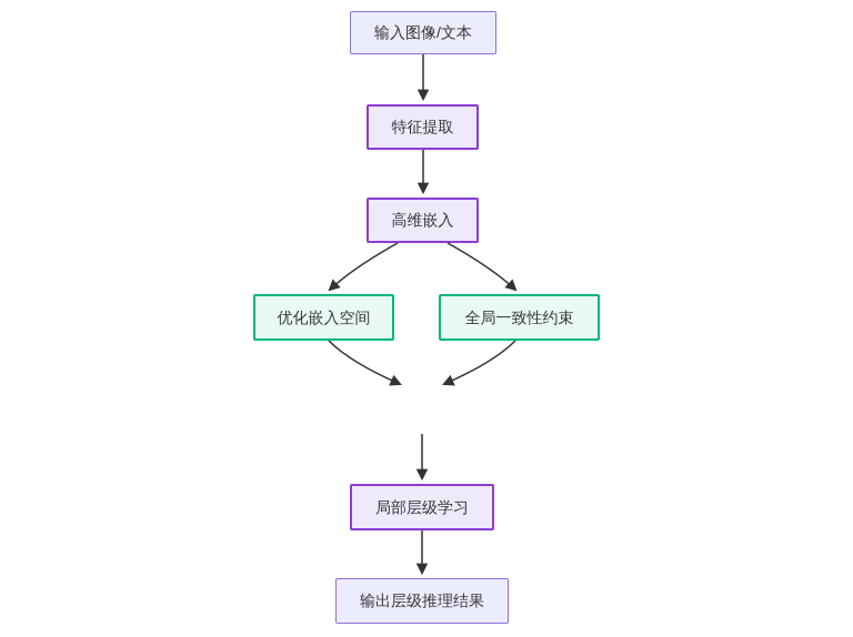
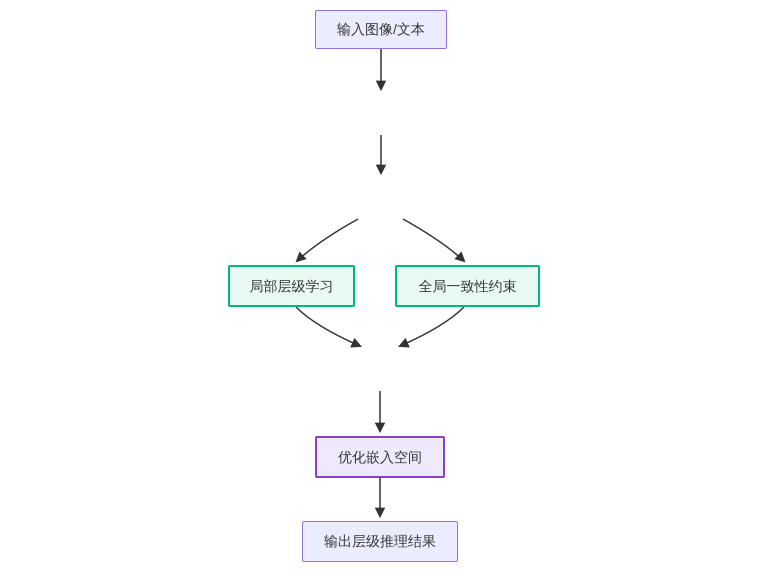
  输入图像/文本
- 特征提取
- 高维嵌入
- 优化嵌入空间
+ 局部层级学习
  全局一致性约束
- 局部层级学习
+ 优化嵌入空间
  输出层级推理结果
